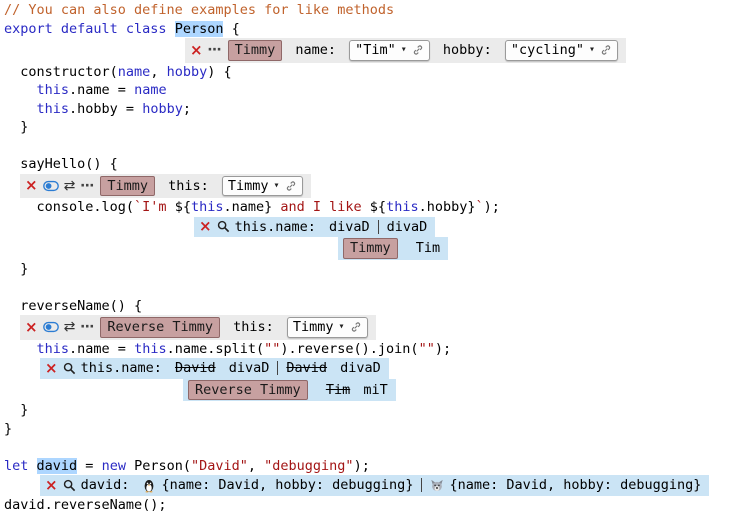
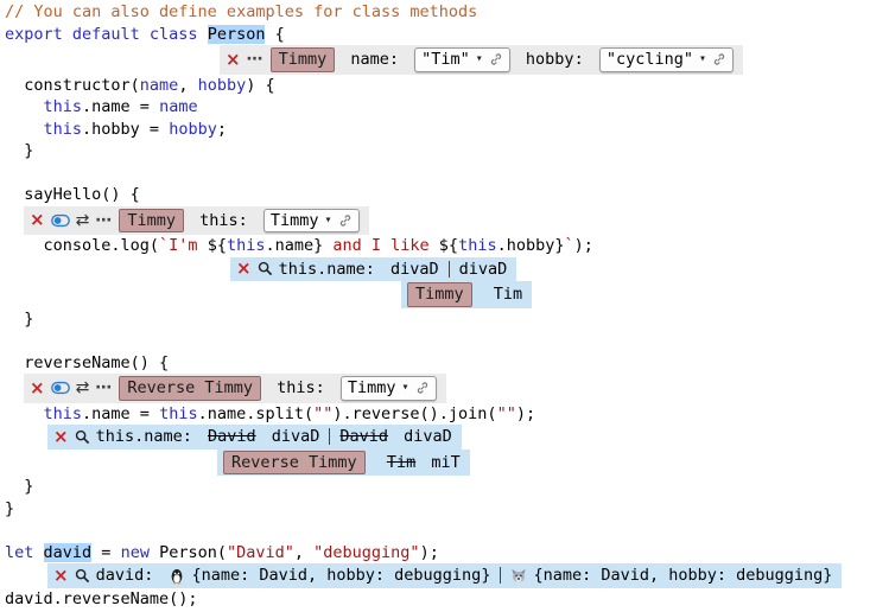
- // You can also define examples for like methods
+ // You can also define examples for class methods
  export default class Person {
  ×
  ⋯
  Timmy
  name:
  "Tim"
  ▾
  hobby:
  "cycling"
  ▾
  constructor(name, hobby) {
  this.name = name
  this.hobby = hobby;
  }
  sayHello() {
  ×
  ⇄
  ⋯
  Timmy
  this:
  Timmy
  ▾
  console.log(`I'm ${this.name} and I like ${this.hobby}`);
  ×
  this.name:
  divaD
  divaD
  Timmy
  Tim
  }
  reverseName() {
  ×
  ⇄
  ⋯
  Reverse Timmy
  this:
  Timmy
  ▾
  this.name = this.name.split("").reverse().join("");
  ×
  this.name:
  David
  divaD
  David
  divaD
  Reverse Timmy
  Tim
  miT
  }
  }
  let david = new Person("David", "debugging");
  ×
  david:
  {name: David, hobby: debugging}
  {name: David, hobby: debugging}
  david.reverseName();
